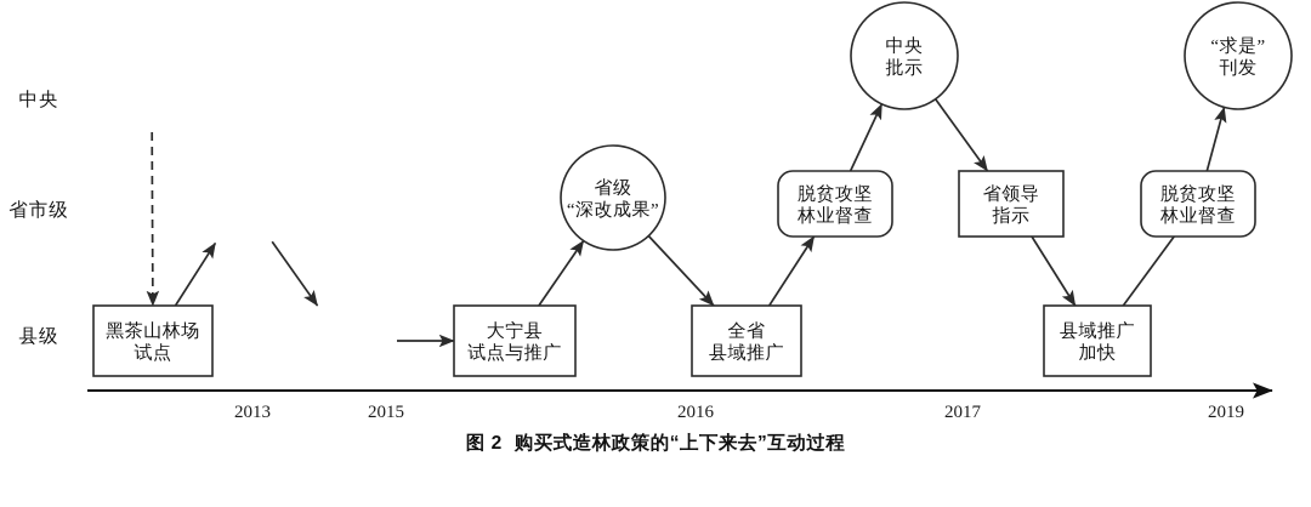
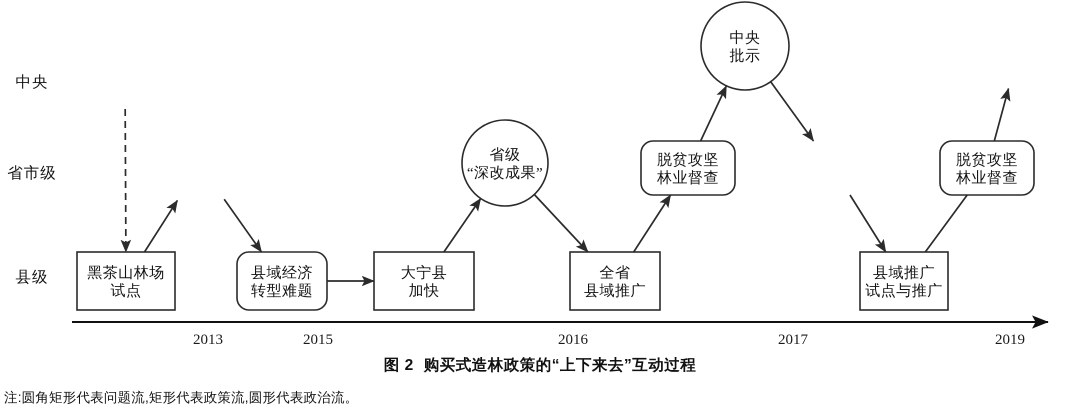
  中央
  省市级
  县级
  黑茶山林场
  试点
+ 县域经济
+ 转型难题
  大宁县
- 试点与推广
+ 加快
  省级
  “深改成果”
  全省
  县域推广
  脱贫攻坚
  林业督查
  中央
  批示
- 省领导
- 指示
  县域推广
- 加快
+ 试点与推广
  脱贫攻坚
  林业督查
- “求是”
- 刊发
  2013
  2015
  2016
  2017
  2019
  图 2 购买式造林政策的“上下来去”互动过程
+ 注:圆角矩形代表问题流,矩形代表政策流,圆形代表政治流。
